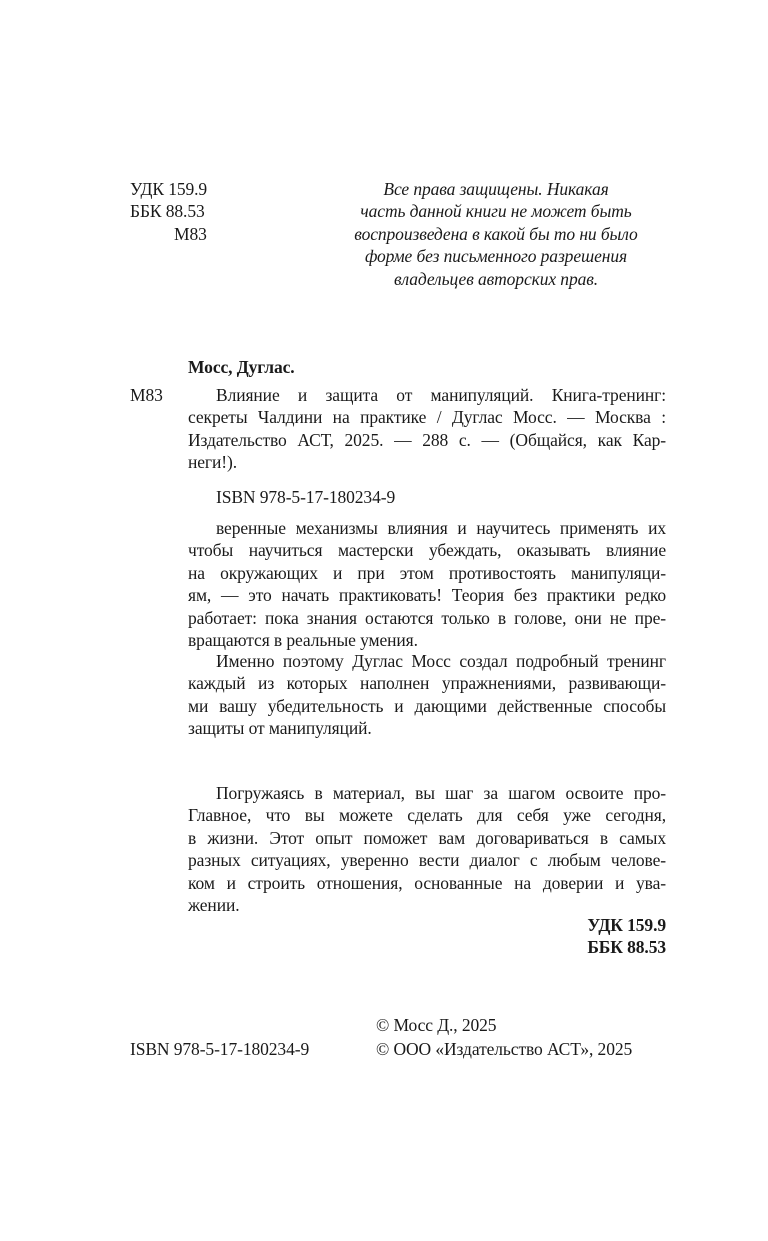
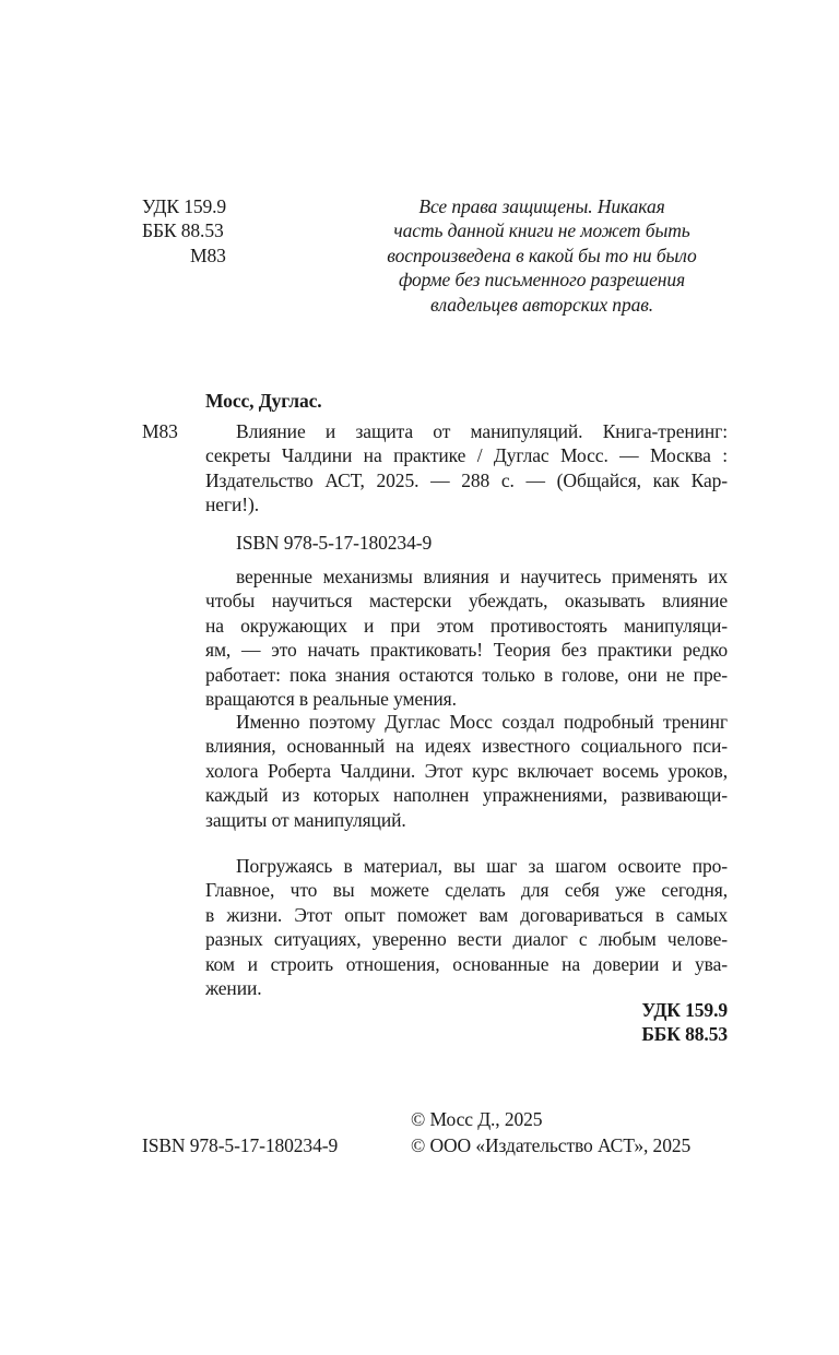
  УДК 159.9
  ББК 88.53
  М83
  Все права защищены. Никакая
  часть данной книги не может быть
  воспроизведена в какой бы то ни было
  форме без письменного разрешения
  владельцев авторских прав.
  Мосс, Дуглас.
  М83
  Влияние и защита от манипуляций. Книга-тренинг:
  секреты Чалдини на практике / Дуглас Мосс. — Москва :
  Издательство АСТ, 2025. — 288 с. — (Общайся, как Кар-
  неги!).
  ISBN 978-5-17-180234-9
  веренные механизмы влияния и научитесь применять их
  чтобы научиться мастерски убеждать, оказывать влияние
  на окружающих и при этом противостоять манипуляци-
  ям, — это начать практиковать! Теория без практики редко
  работает: пока знания остаются только в голове, они не пре-
  вращаются в реальные умения.
  Именно поэтому Дуглас Мосс создал подробный тренинг
+ влияния, основанный на идеях известного социального пси-
+ холога Роберта Чалдини. Этот курс включает восемь уроков,
  каждый из которых наполнен упражнениями, развивающи-
- ми вашу убедительность и дающими действенные способы
  защиты от манипуляций.
  Погружаясь в материал, вы шаг за шагом освоите про-
  Главное, что вы можете сделать для себя уже сегодня,
  в жизни. Этот опыт поможет вам договариваться в самых
  разных ситуациях, уверенно вести диалог с любым челове-
  ком и строить отношения, основанные на доверии и ува-
  жении.
  УДК 159.9
  ББК 88.53
  © Мосс Д., 2025
  © ООО «Издательство АСТ», 2025
  ISBN 978-5-17-180234-9
